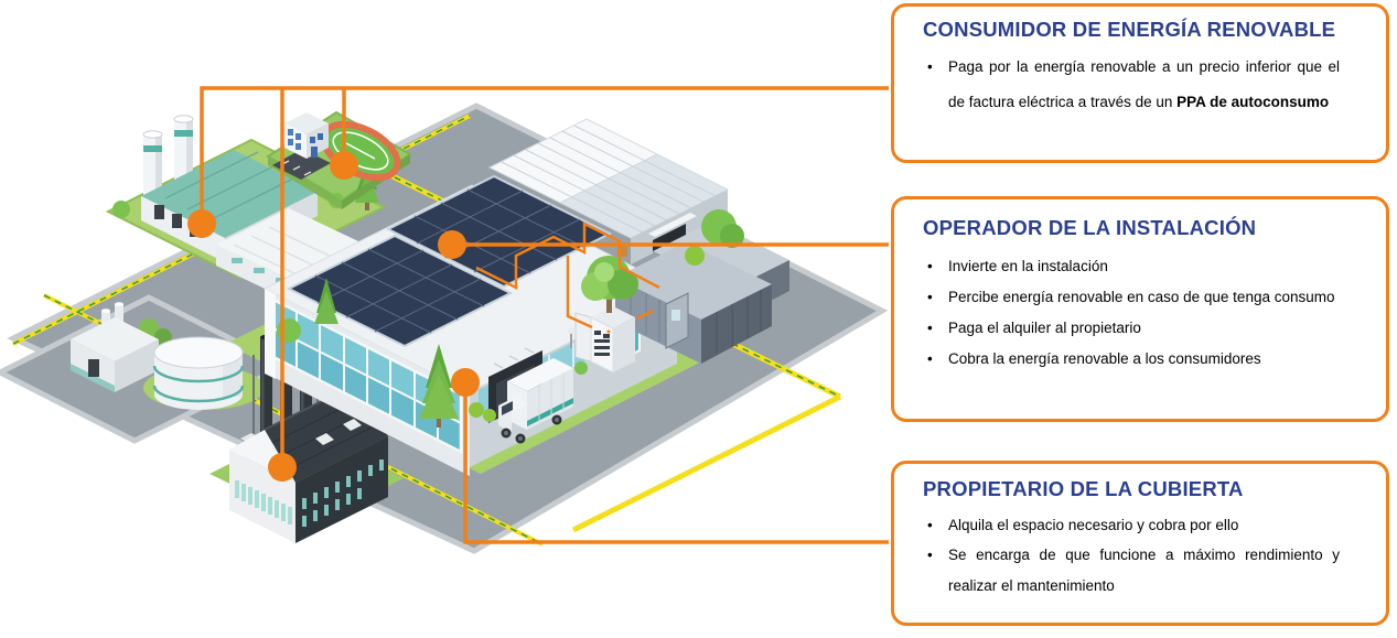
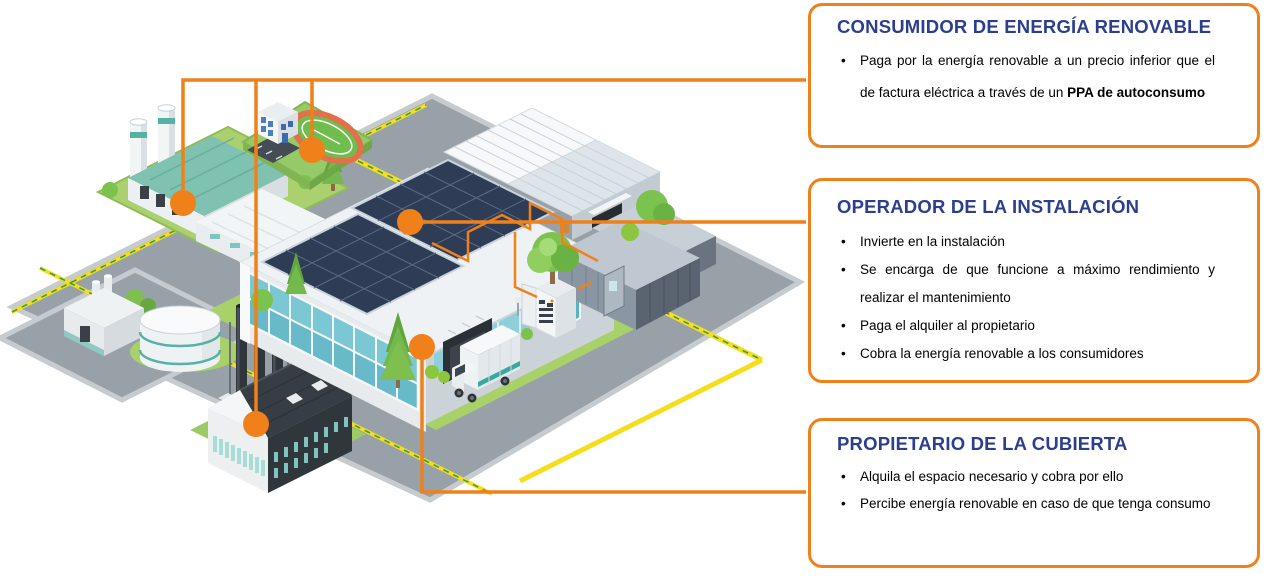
  CONSUMIDOR DE ENERGÍA RENOVABLE
  •
  Paga por la energía renovable a un precio inferior que el de factura eléctrica a través de un PPA de autoconsumo
  OPERADOR DE LA INSTALACIÓN
  •
  Invierte en la instalación
  •
- Percibe energía renovable en caso de que tenga consumo
+ Se encarga de que funcione a máximo rendimiento y realizar el mantenimiento
  •
  Paga el alquiler al propietario
  •
  Cobra la energía renovable a los consumidores
  PROPIETARIO DE LA CUBIERTA
  •
  Alquila el espacio necesario y cobra por ello
  •
- Se encarga de que funcione a máximo rendimiento y realizar el mantenimiento
+ Percibe energía renovable en caso de que tenga consumo
